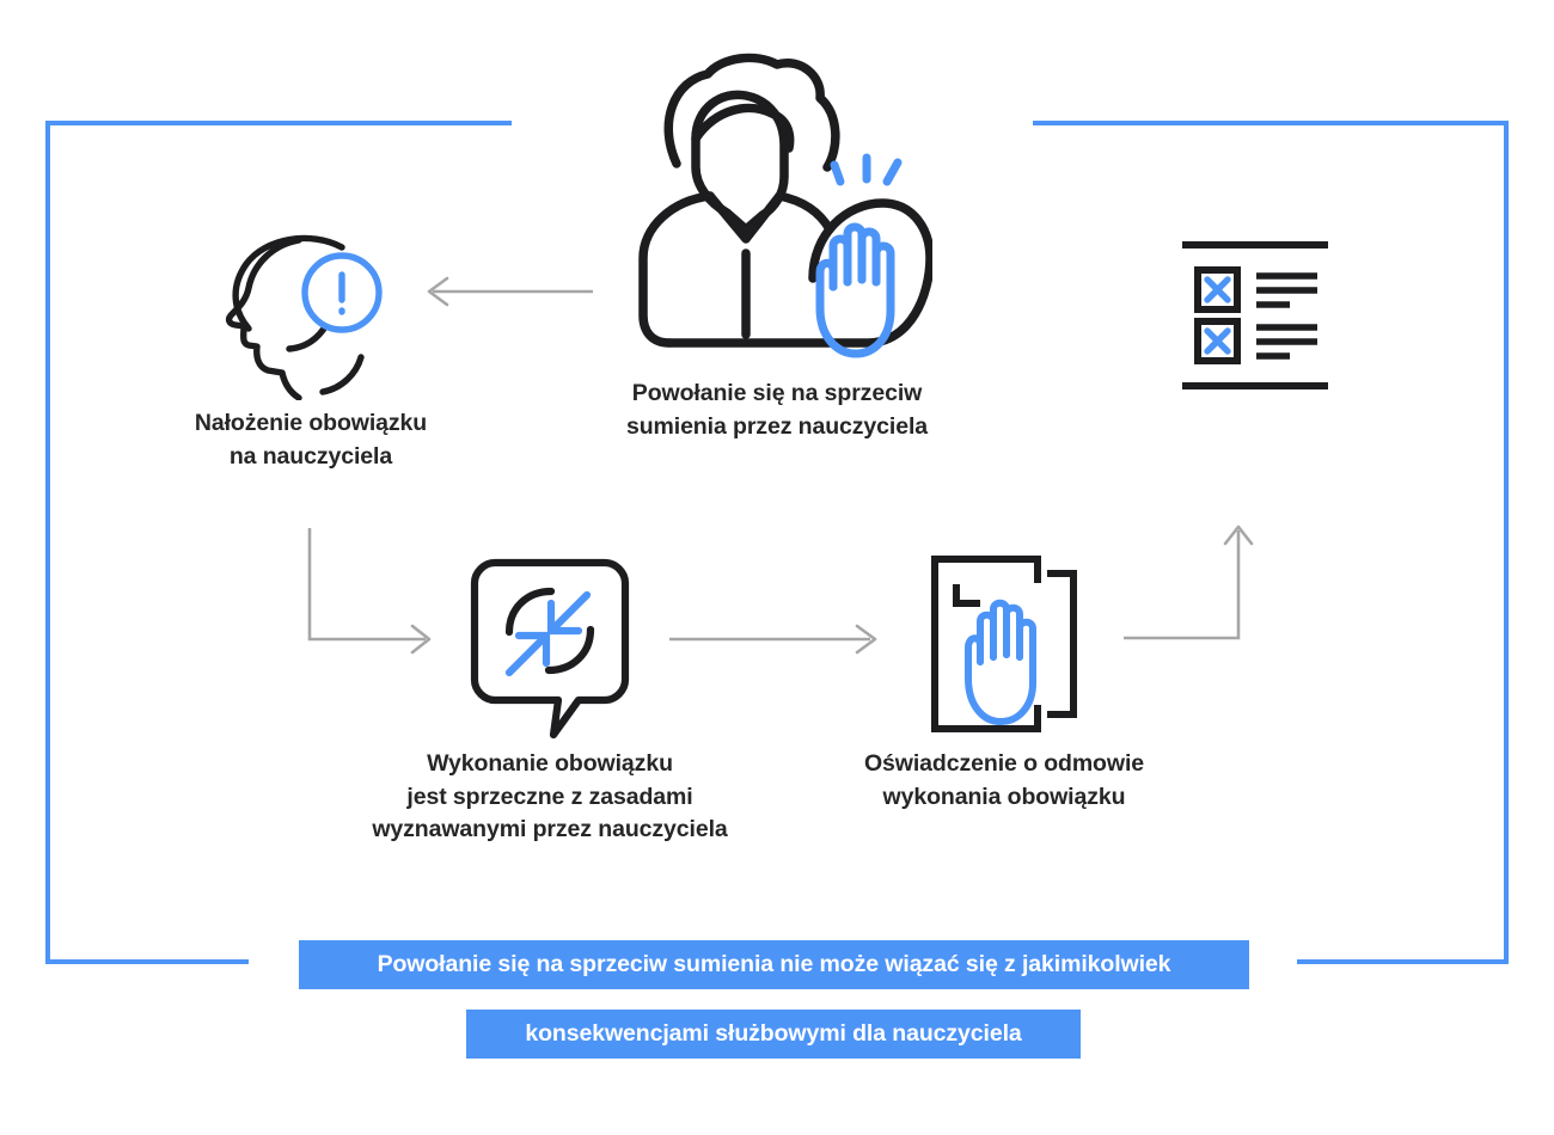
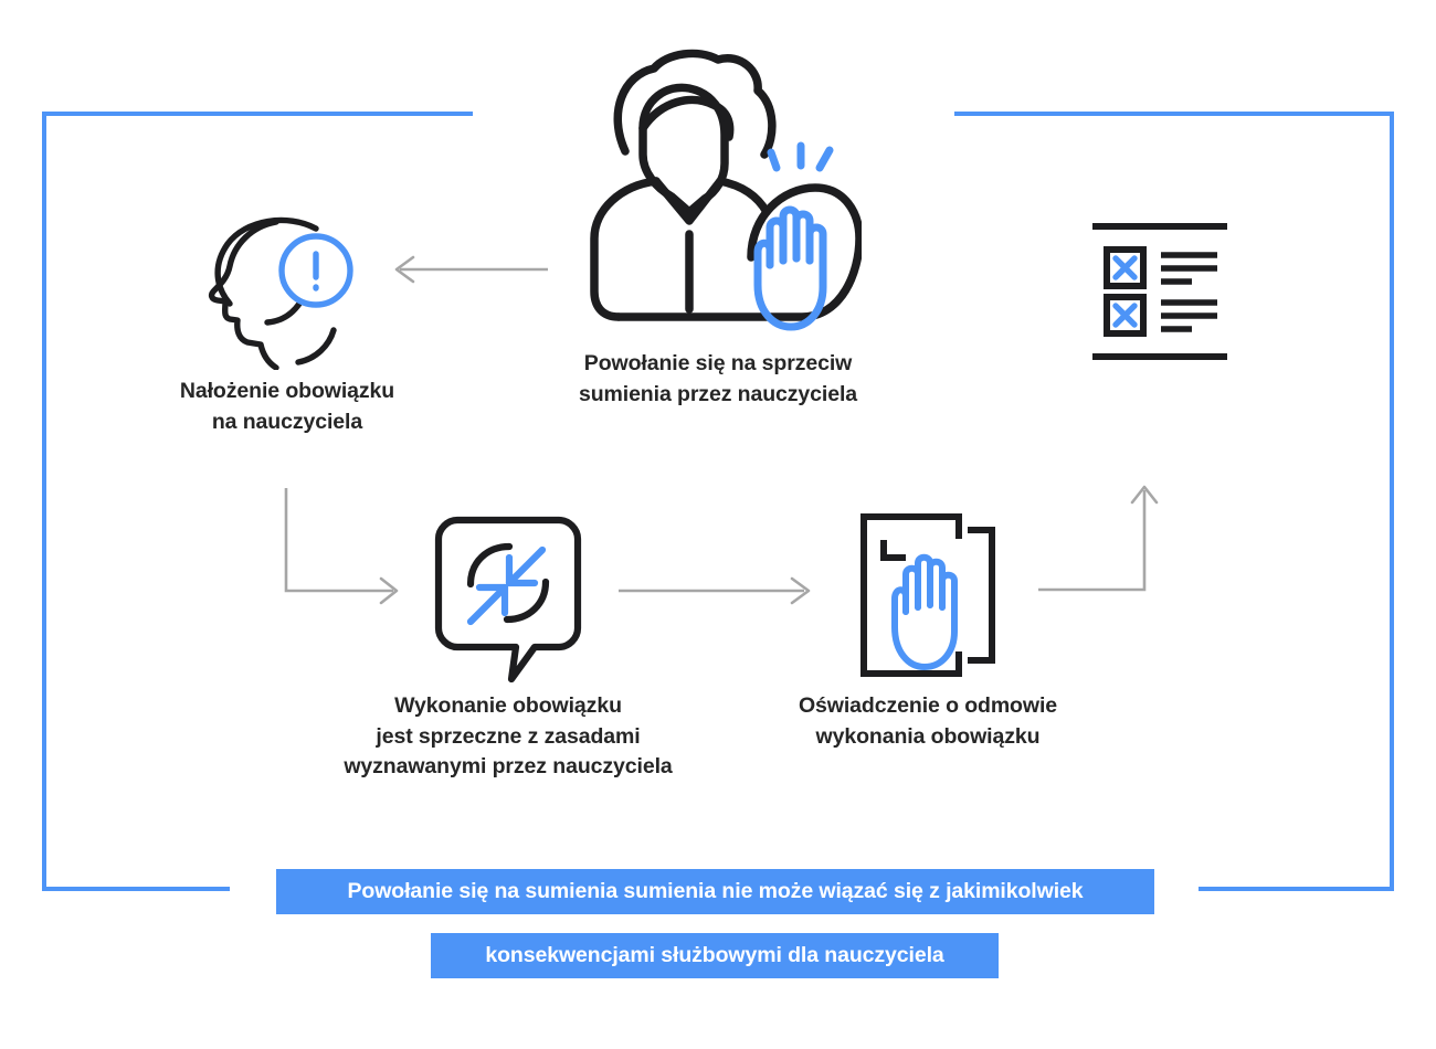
  Powołanie się na sprzeciw
  sumienia przez nauczyciela
  Nałożenie obowiązku
  na nauczyciela
  Wykonanie obowiązku
  jest sprzeczne z zasadami
  wyznawanymi przez nauczyciela
  Oświadczenie o odmowie
  wykonania obowiązku
- Powołanie się na sprzeciw sumienia nie może wiązać się z jakimikolwiek
+ Powołanie się na sumienia sumienia nie może wiązać się z jakimikolwiek
  konsekwencjami służbowymi dla nauczyciela
